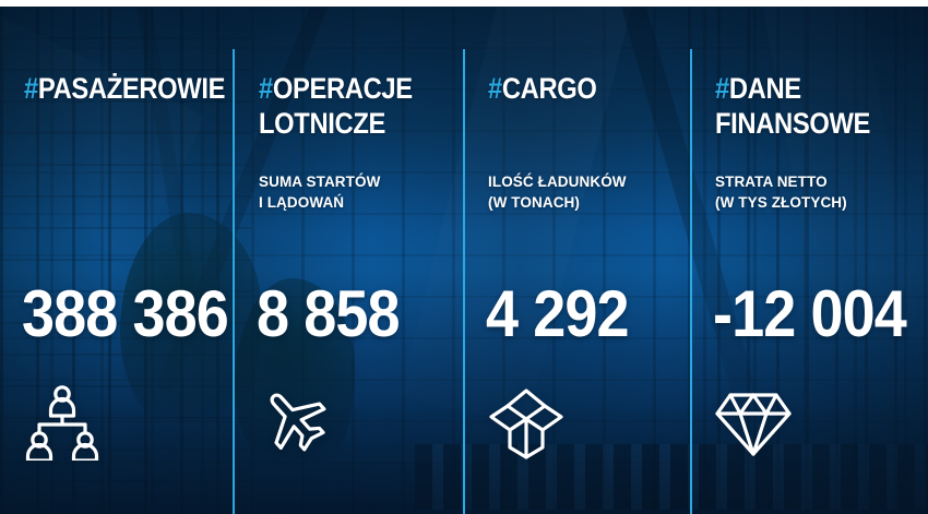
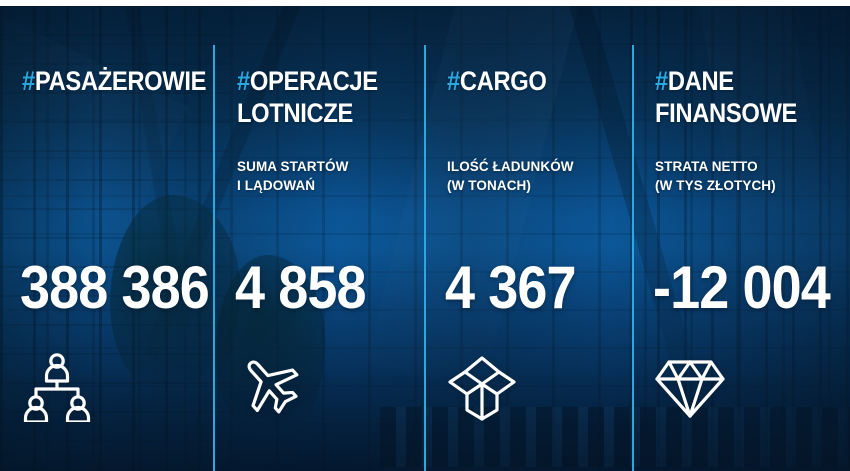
  #PASAŻEROWIE
  388 386
  #OPERACJE
  LOTNICZE
  SUMA STARTÓW
  I LĄDOWAŃ
- 8 858
+ 4 858
  #CARGO
  ILOŚĆ ŁADUNKÓW
  (W TONACH)
- 4 292
+ 4 367
  #DANE
  FINANSOWE
  STRATA NETTO
  (W TYS ZŁOTYCH)
  -12 004
